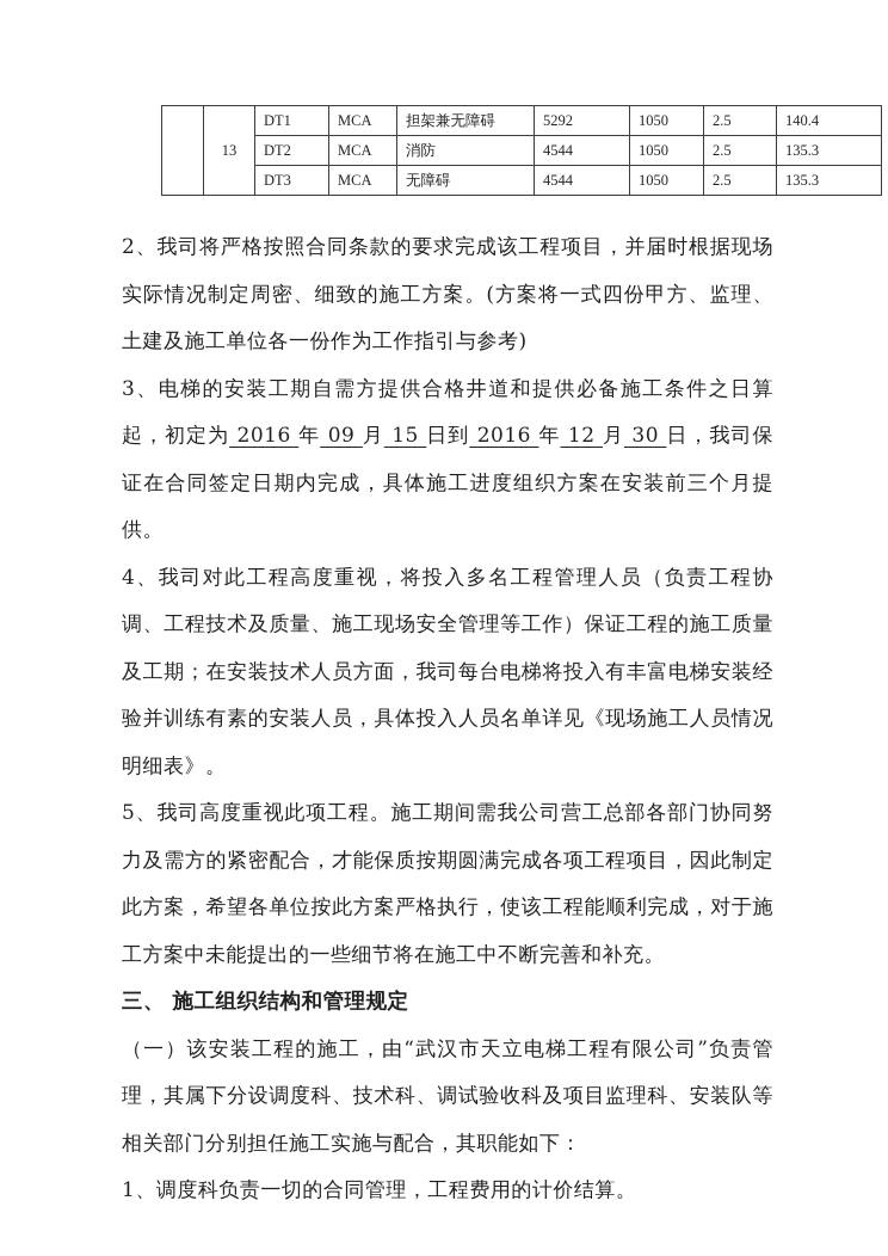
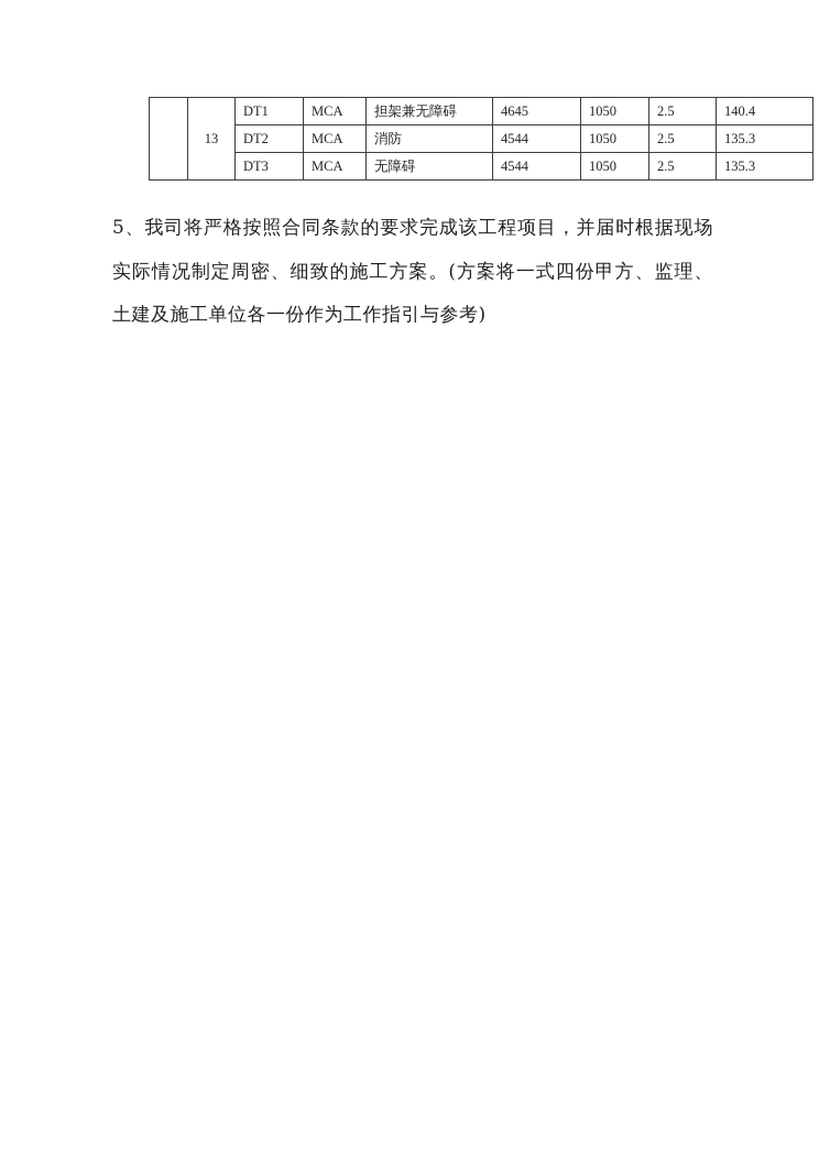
- 	13	DT1	MCA	担架兼无障碍	5292	1050	2.5	140.4
+ 	13	DT1	MCA	担架兼无障碍	4645	1050	2.5	140.4
  DT2	MCA	消防	4544	1050	2.5	135.3
  DT3	MCA	无障碍	4544	1050	2.5	135.3
- 2、我司将严格按照合同条款的要求完成该工程项目，并届时根据现场实际情况制定周密、细致的施工方案。(方案将一式四份甲方、监理、土建及施工单位各一份作为工作指引与参考)
+ 5、我司将严格按照合同条款的要求完成该工程项目，并届时根据现场实际情况制定周密、细致的施工方案。(方案将一式四份甲方、监理、土建及施工单位各一份作为工作指引与参考)
- 3、电梯的安装工期自需方提供合格井道和提供必备施工条件之日算起，初定为 2016 年 09 月 15 日到 2016 年 12 月 30 日，我司保证在合同签定日期内完成，具体施工进度组织方案在安装前三个月提供。
- 4、我司对此工程高度重视，将投入多名工程管理人员（负责工程协调、工程技术及质量、施工现场安全管理等工作）保证工程的施工质量及工期；在安装技术人员方面，我司每台电梯将投入有丰富电梯安装经验并训练有素的安装人员，具体投入人员名单详见《现场施工人员情况明细表》。
- 5、我司高度重视此项工程。施工期间需我公司营工总部各部门协同努力及需方的紧密配合，才能保质按期圆满完成各项工程项目，因此制定此方案，希望各单位按此方案严格执行，使该工程能顺利完成，对于施工方案中未能提出的一些细节将在施工中不断完善和补充。
- 三、 施工组织结构和管理规定
- （一）该安装工程的施工，由“武汉市天立电梯工程有限公司”负责管理，其属下分设调度科、技术科、调试验收科及项目监理科、安装队等相关部门分别担任施工实施与配合，其职能如下：
- 1、调度科负责一切的合同管理，工程费用的计价结算。
